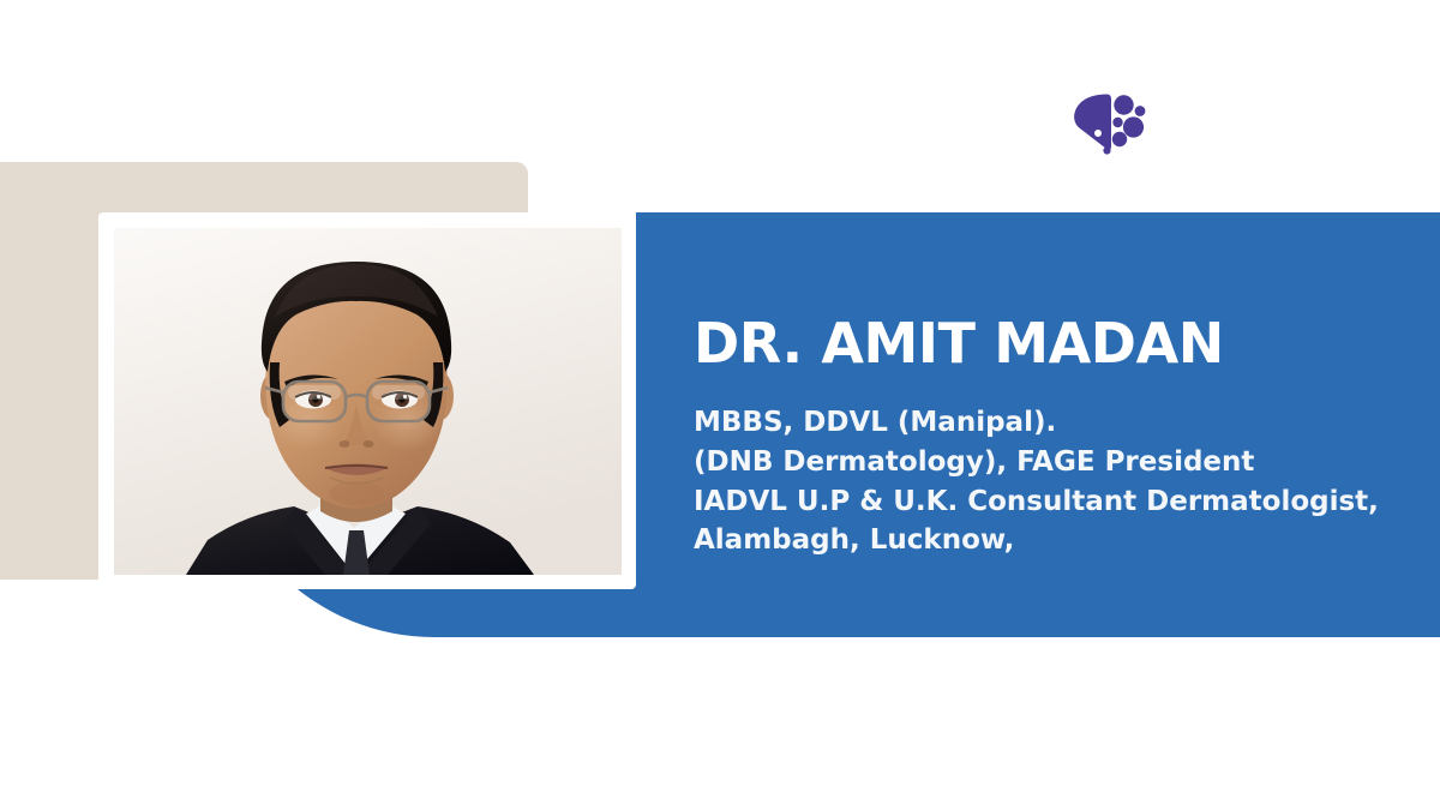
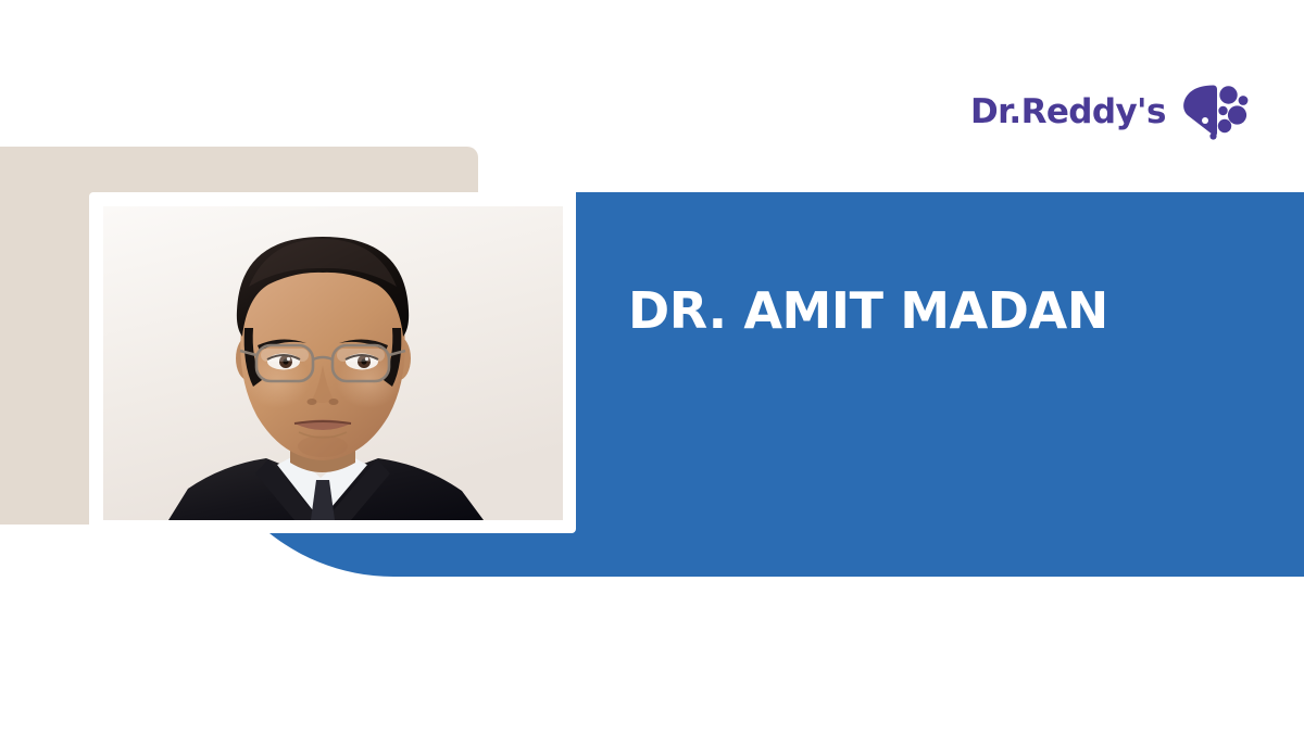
+ Dr.Reddy's
  DR. AMIT MADAN
- MBBS, DDVL (Manipal).
- (DNB Dermatology), FAGE President
- IADVL U.P & U.K. Consultant Dermatologist,
- Alambagh, Lucknow,
